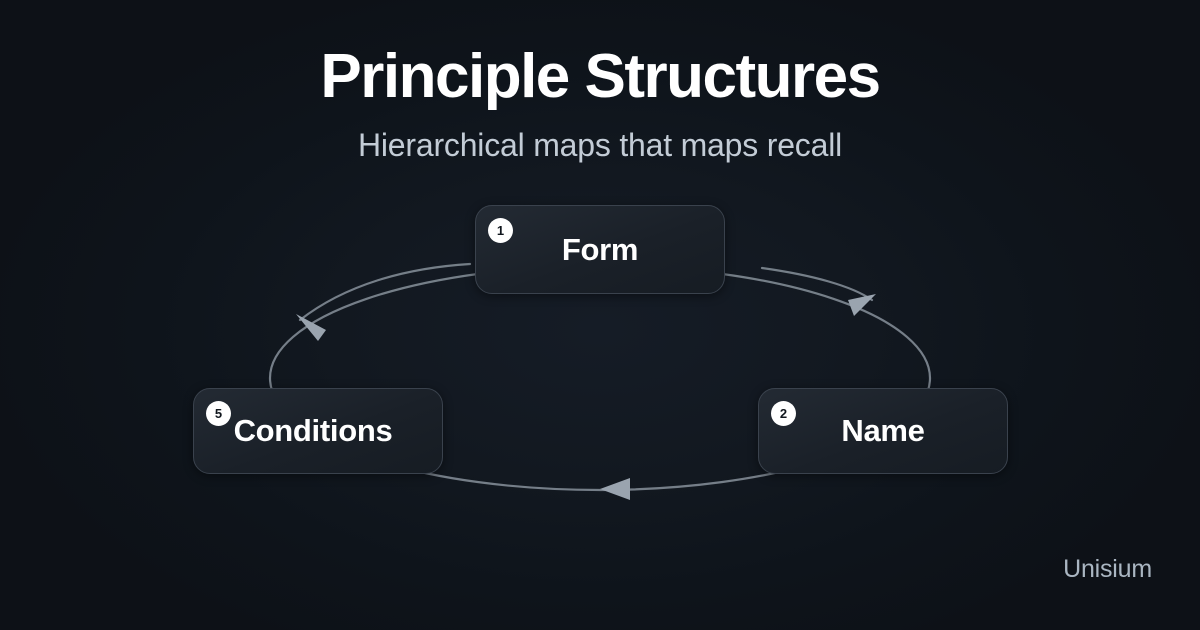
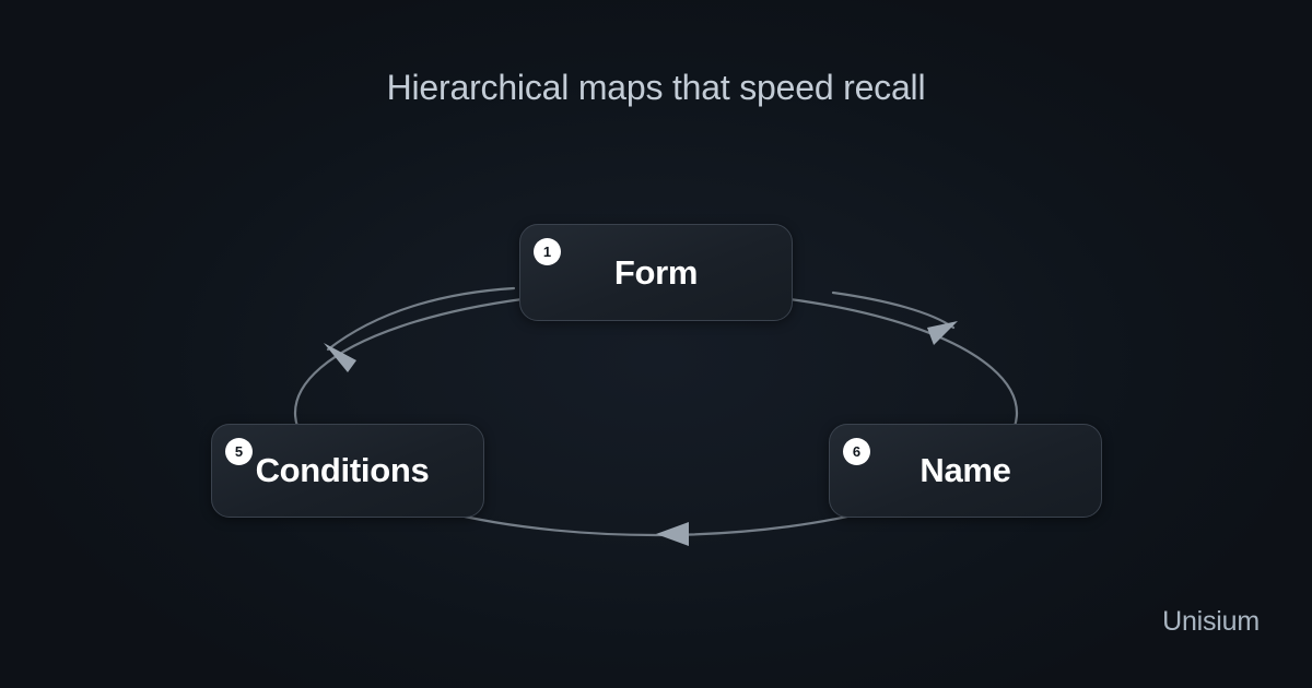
- Principle Structures
- Hierarchical maps that maps recall
+ Hierarchical maps that speed recall
  1
  Form
- 2
+ 6
  Name
  5
  Conditions
  Unisium
